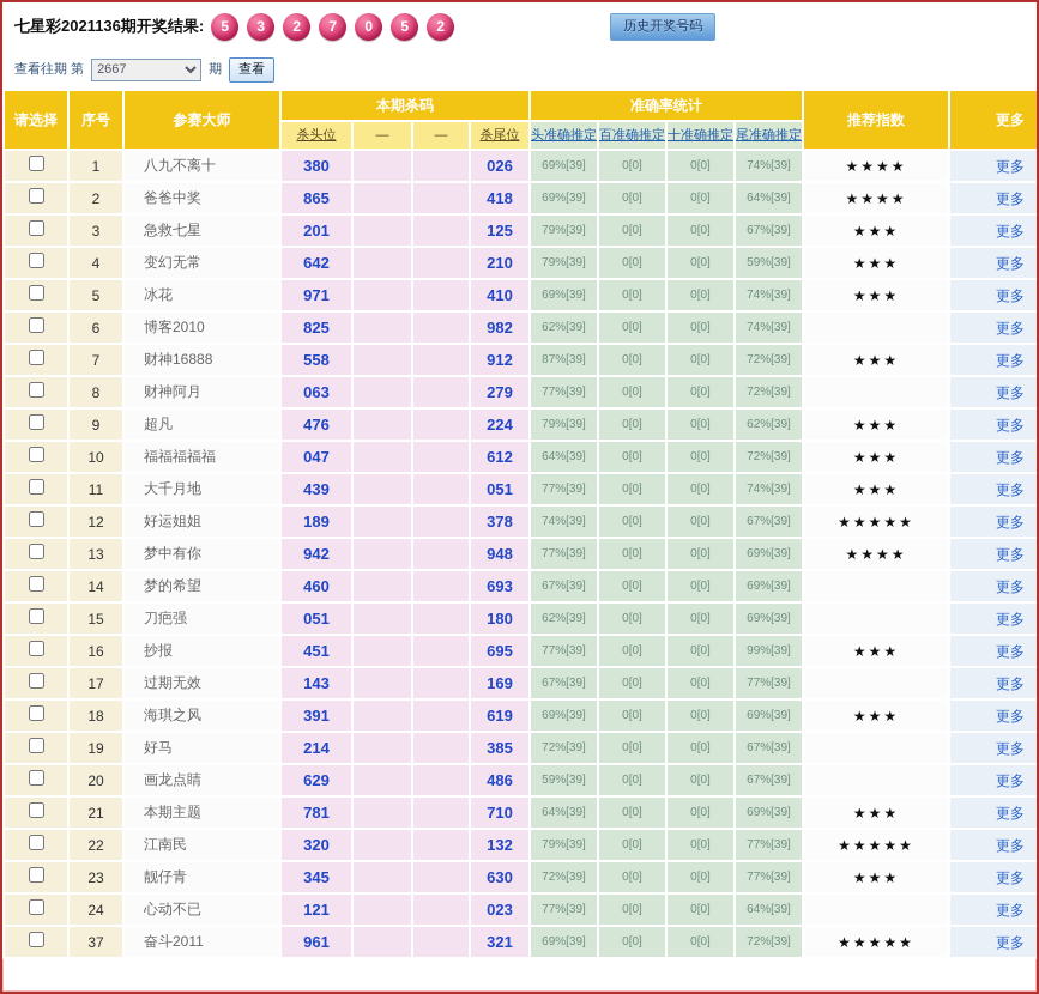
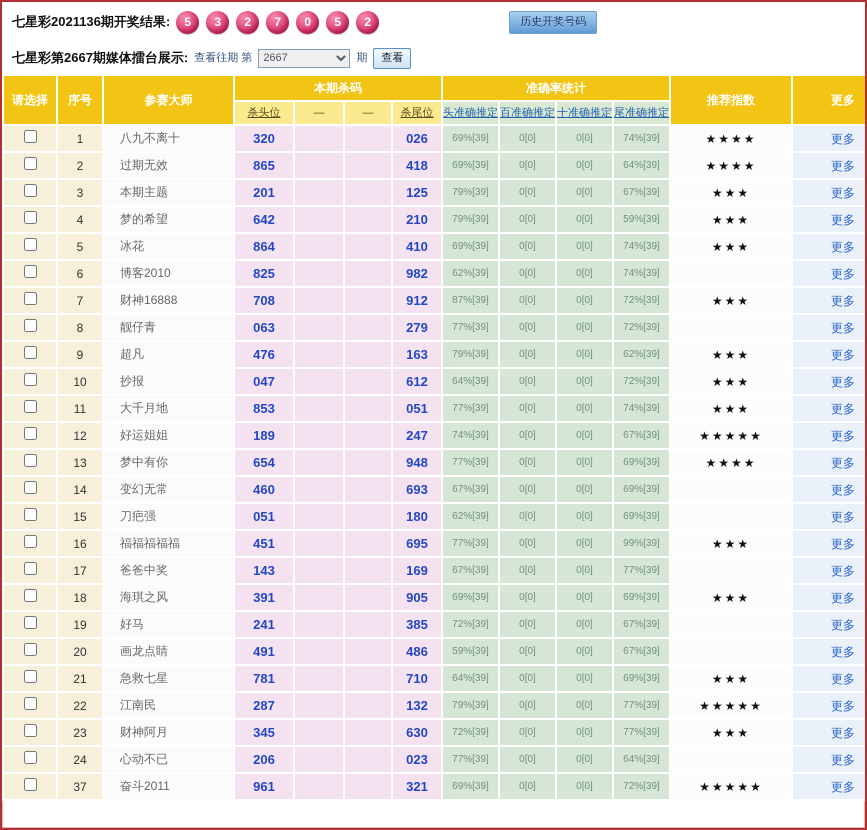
  七星彩2021136期开奖结果:
  5
  3
  2
  7
  0
  5
  2
  历史开奖号码
+ 七星彩第2667期媒体擂台展示:
  查看往期 第
  2667
  期
  查看
  请选择	序号	参赛大师	本期杀码	准确率统计	推荐指数	更多
  杀头位	—	—	杀尾位	头准确推定	百准确推定	十准确推定	尾准确推定
- 	1	八九不离十	380			026	69%[39]	0[0]	0[0]	74%[39]	★★★★	更多
+ 	1	八九不离十	320			026	69%[39]	0[0]	0[0]	74%[39]	★★★★	更多
- 	2	爸爸中奖	865			418	69%[39]	0[0]	0[0]	64%[39]	★★★★	更多
+ 	2	过期无效	865			418	69%[39]	0[0]	0[0]	64%[39]	★★★★	更多
- 	3	急救七星	201			125	79%[39]	0[0]	0[0]	67%[39]	★★★	更多
+ 	3	本期主题	201			125	79%[39]	0[0]	0[0]	67%[39]	★★★	更多
- 	4	变幻无常	642			210	79%[39]	0[0]	0[0]	59%[39]	★★★	更多
+ 	4	梦的希望	642			210	79%[39]	0[0]	0[0]	59%[39]	★★★	更多
- 	5	冰花	971			410	69%[39]	0[0]	0[0]	74%[39]	★★★	更多
+ 	5	冰花	864			410	69%[39]	0[0]	0[0]	74%[39]	★★★	更多
  	6	博客2010	825			982	62%[39]	0[0]	0[0]	74%[39]		更多
- 	7	财神16888	558			912	87%[39]	0[0]	0[0]	72%[39]	★★★	更多
+ 	7	财神16888	708			912	87%[39]	0[0]	0[0]	72%[39]	★★★	更多
- 	8	财神阿月	063			279	77%[39]	0[0]	0[0]	72%[39]		更多
+ 	8	靓仔青	063			279	77%[39]	0[0]	0[0]	72%[39]		更多
- 	9	超凡	476			224	79%[39]	0[0]	0[0]	62%[39]	★★★	更多
+ 	9	超凡	476			163	79%[39]	0[0]	0[0]	62%[39]	★★★	更多
- 	10	福福福福福	047			612	64%[39]	0[0]	0[0]	72%[39]	★★★	更多
+ 	10	抄报	047			612	64%[39]	0[0]	0[0]	72%[39]	★★★	更多
- 	11	大千月地	439			051	77%[39]	0[0]	0[0]	74%[39]	★★★	更多
+ 	11	大千月地	853			051	77%[39]	0[0]	0[0]	74%[39]	★★★	更多
- 	12	好运姐姐	189			378	74%[39]	0[0]	0[0]	67%[39]	★★★★★	更多
+ 	12	好运姐姐	189			247	74%[39]	0[0]	0[0]	67%[39]	★★★★★	更多
- 	13	梦中有你	942			948	77%[39]	0[0]	0[0]	69%[39]	★★★★	更多
+ 	13	梦中有你	654			948	77%[39]	0[0]	0[0]	69%[39]	★★★★	更多
- 	14	梦的希望	460			693	67%[39]	0[0]	0[0]	69%[39]		更多
+ 	14	变幻无常	460			693	67%[39]	0[0]	0[0]	69%[39]		更多
  	15	刀疤强	051			180	62%[39]	0[0]	0[0]	69%[39]		更多
- 	16	抄报	451			695	77%[39]	0[0]	0[0]	99%[39]	★★★	更多
+ 	16	福福福福福	451			695	77%[39]	0[0]	0[0]	99%[39]	★★★	更多
- 	17	过期无效	143			169	67%[39]	0[0]	0[0]	77%[39]		更多
+ 	17	爸爸中奖	143			169	67%[39]	0[0]	0[0]	77%[39]		更多
- 	18	海琪之风	391			619	69%[39]	0[0]	0[0]	69%[39]	★★★	更多
+ 	18	海琪之风	391			905	69%[39]	0[0]	0[0]	69%[39]	★★★	更多
- 	19	好马	214			385	72%[39]	0[0]	0[0]	67%[39]		更多
+ 	19	好马	241			385	72%[39]	0[0]	0[0]	67%[39]		更多
- 	20	画龙点睛	629			486	59%[39]	0[0]	0[0]	67%[39]		更多
+ 	20	画龙点睛	491			486	59%[39]	0[0]	0[0]	67%[39]		更多
- 	21	本期主题	781			710	64%[39]	0[0]	0[0]	69%[39]	★★★	更多
+ 	21	急救七星	781			710	64%[39]	0[0]	0[0]	69%[39]	★★★	更多
- 	22	江南民	320			132	79%[39]	0[0]	0[0]	77%[39]	★★★★★	更多
+ 	22	江南民	287			132	79%[39]	0[0]	0[0]	77%[39]	★★★★★	更多
- 	23	靓仔青	345			630	72%[39]	0[0]	0[0]	77%[39]	★★★	更多
+ 	23	财神阿月	345			630	72%[39]	0[0]	0[0]	77%[39]	★★★	更多
- 	24	心动不已	121			023	77%[39]	0[0]	0[0]	64%[39]		更多
+ 	24	心动不已	206			023	77%[39]	0[0]	0[0]	64%[39]		更多
  	37	奋斗2011	961			321	69%[39]	0[0]	0[0]	72%[39]	★★★★★	更多
